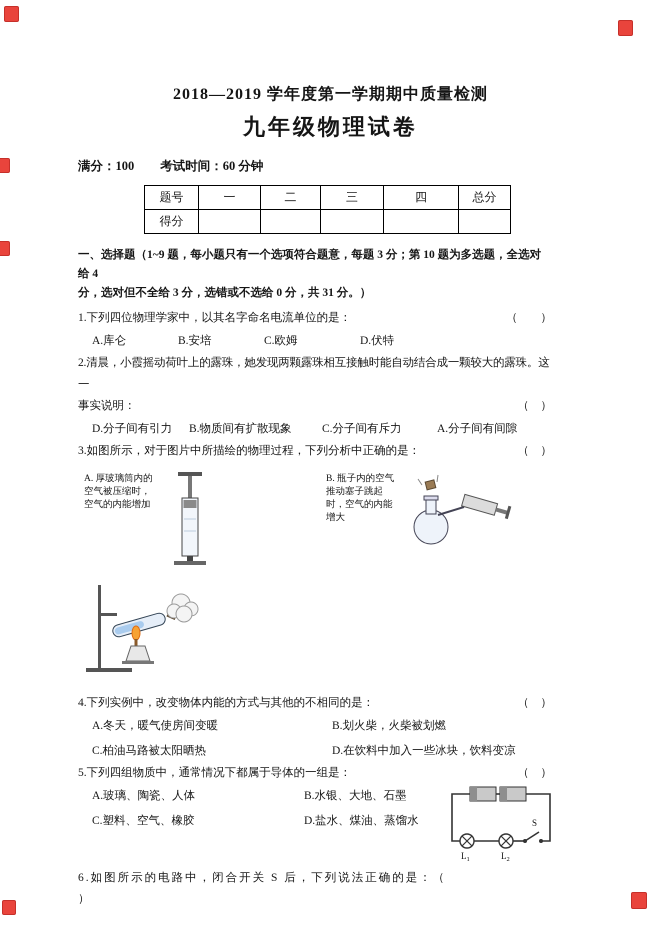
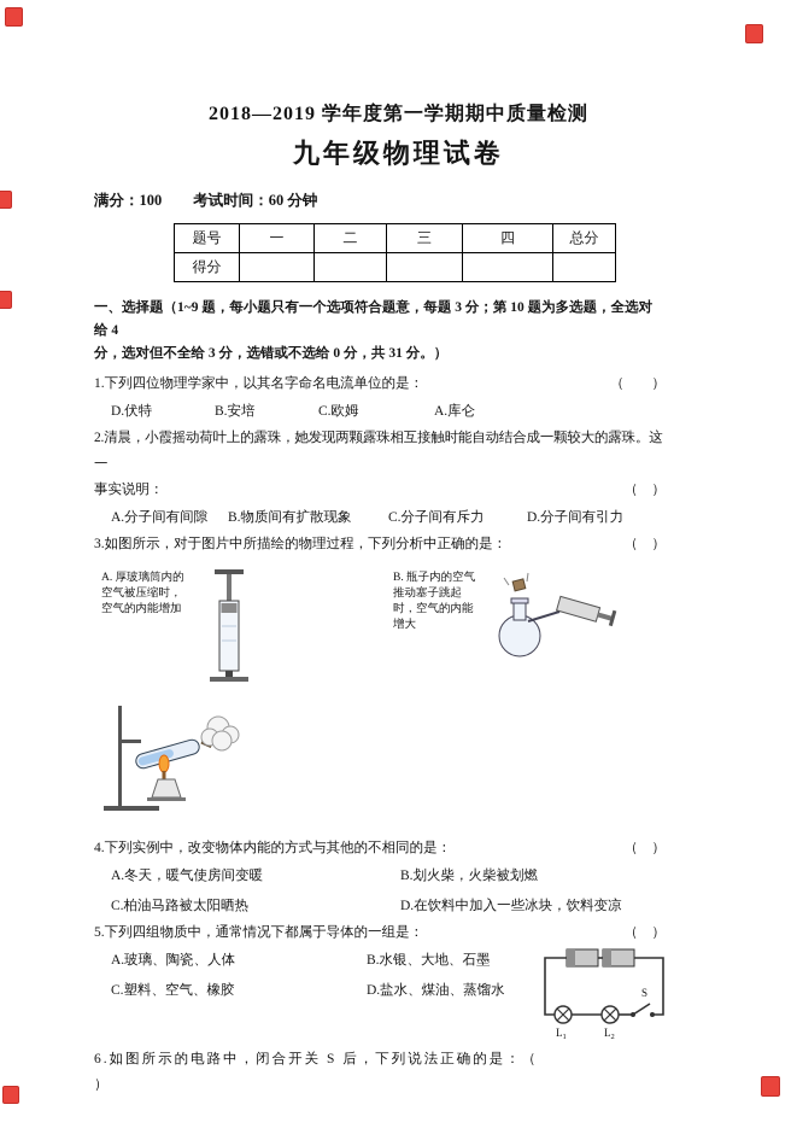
  2018—2019 学年度第一学期期中质量检测
  九年级物理试卷
  满分：100 考试时间：60 分钟
  题号	一	二	三	四	总分
  得分
  一、选择题（1~9 题，每小题只有一个选项符合题意，每题 3 分；第 10 题为多选题，全选对给 4
  分，选对但不全给 3 分，选错或不选给 0 分，共 31 分。）
  1.下列四位物理学家中，以其名字命名电流单位的是：
  （ ）
- A.库仑
+ D.伏特
  B.安培
  C.欧姆
- D.伏特
+ A.库仑
  2.清晨，小霞摇动荷叶上的露珠，她发现两颗露珠相互接触时能自动结合成一颗较大的露珠。这一
  事实说明：
  （ ）
- D.分子间有引力
+ A.分子间有间隙
  B.物质间有扩散现象
  C.分子间有斥力
- A.分子间有间隙
+ D.分子间有引力
  3.如图所示，对于图片中所描绘的物理过程，下列分析中正确的是：
  （ ）
  A. 厚玻璃筒内的空气被压缩时，空气的内能增加
  B. 瓶子内的空气推动塞子跳起时，空气的内能增大
  4.下列实例中，改变物体内能的方式与其他的不相同的是：
  （ ）
  A.冬天，暖气使房间变暖
  B.划火柴，火柴被划燃
  C.柏油马路被太阳晒热
  D.在饮料中加入一些冰块，饮料变凉
  5.下列四组物质中，通常情况下都属于导体的一组是：
  （ ）
  A.玻璃、陶瓷、人体
  B.水银、大地、石墨
  C.塑料、空气、橡胶
  D.盐水、煤油、蒸馏水
  S
  6.如图所示的电路中，闭合开关 S 后，下列说法正确的是：（
  ）
